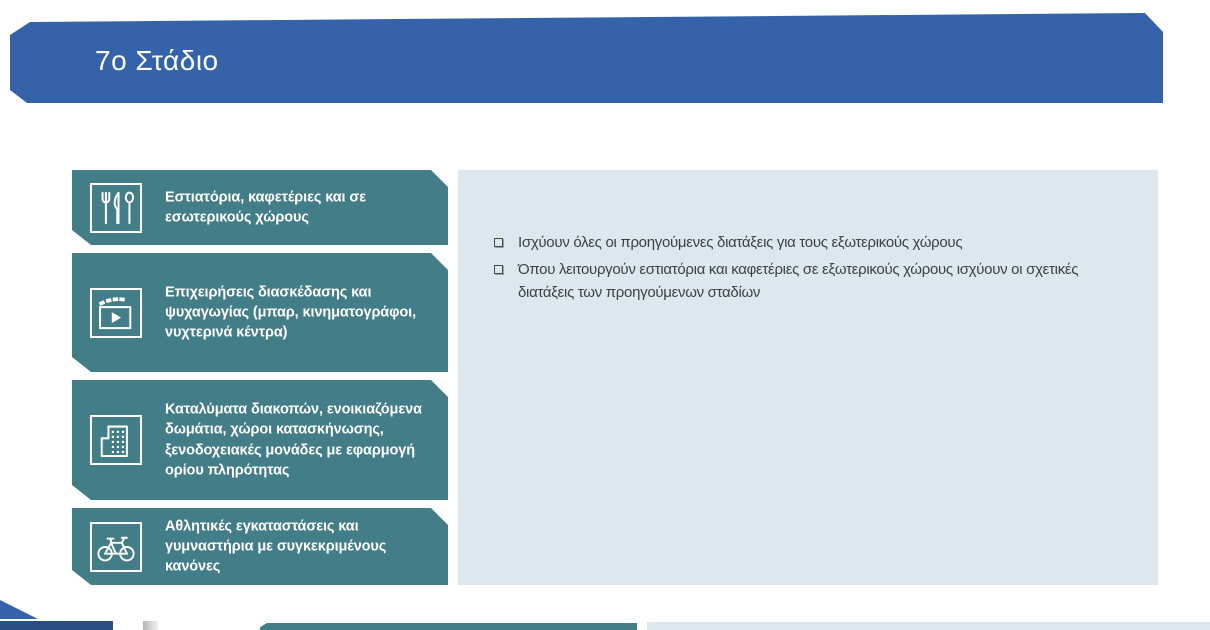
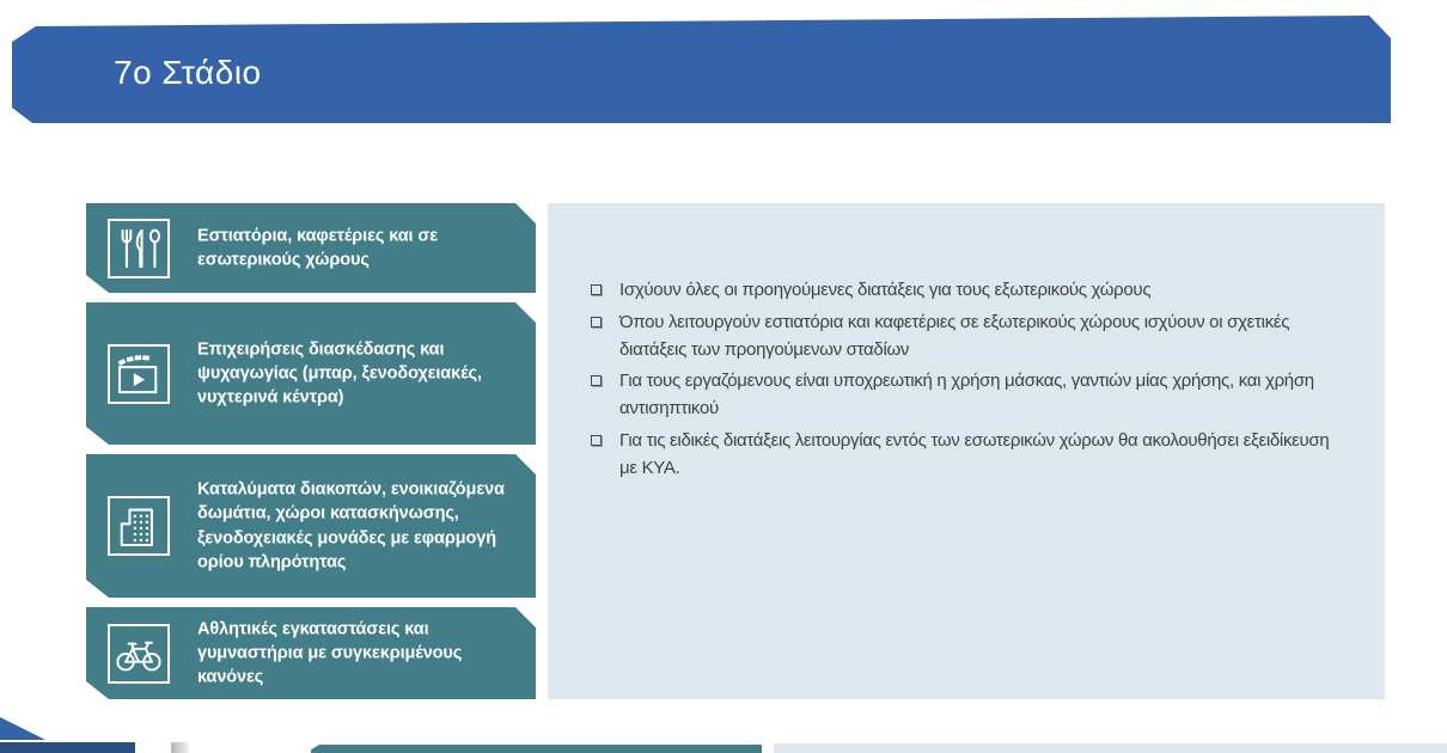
  7ο Στάδιο
  Εστιατόρια, καφετέριες και σε εσωτερικούς χώρους
- Επιχειρήσεις διασκέδασης και ψυχαγωγίας (μπαρ, κινηματογράφοι, νυχτερινά κέντρα)
+ Επιχειρήσεις διασκέδασης και ψυχαγωγίας (μπαρ, ξενοδοχειακές, νυχτερινά κέντρα)
  Καταλύματα διακοπών, ενοικιαζόμενα δωμάτια, χώροι κατασκήνωσης, ξενοδοχειακές μονάδες με εφαρμογή ορίου πληρότητας
  Αθλητικές εγκαταστάσεις και γυμναστήρια με συγκεκριμένους κανόνες
  Ισχύουν όλες οι προηγούμενες διατάξεις για τους εξωτερικούς χώρους
  Όπου λειτουργούν εστιατόρια και καφετέριες σε εξωτερικούς χώρους ισχύουν οι σχετικές διατάξεις των προηγούμενων σταδίων
+ Για τους εργαζόμενους είναι υποχρεωτική η χρήση μάσκας, γαντιών μίας χρήσης, και χρήση αντισηπτικού
+ Για τις ειδικές διατάξεις λειτουργίας εντός των εσωτερικών χώρων θα ακολουθήσει εξειδίκευση με ΚΥΑ.
